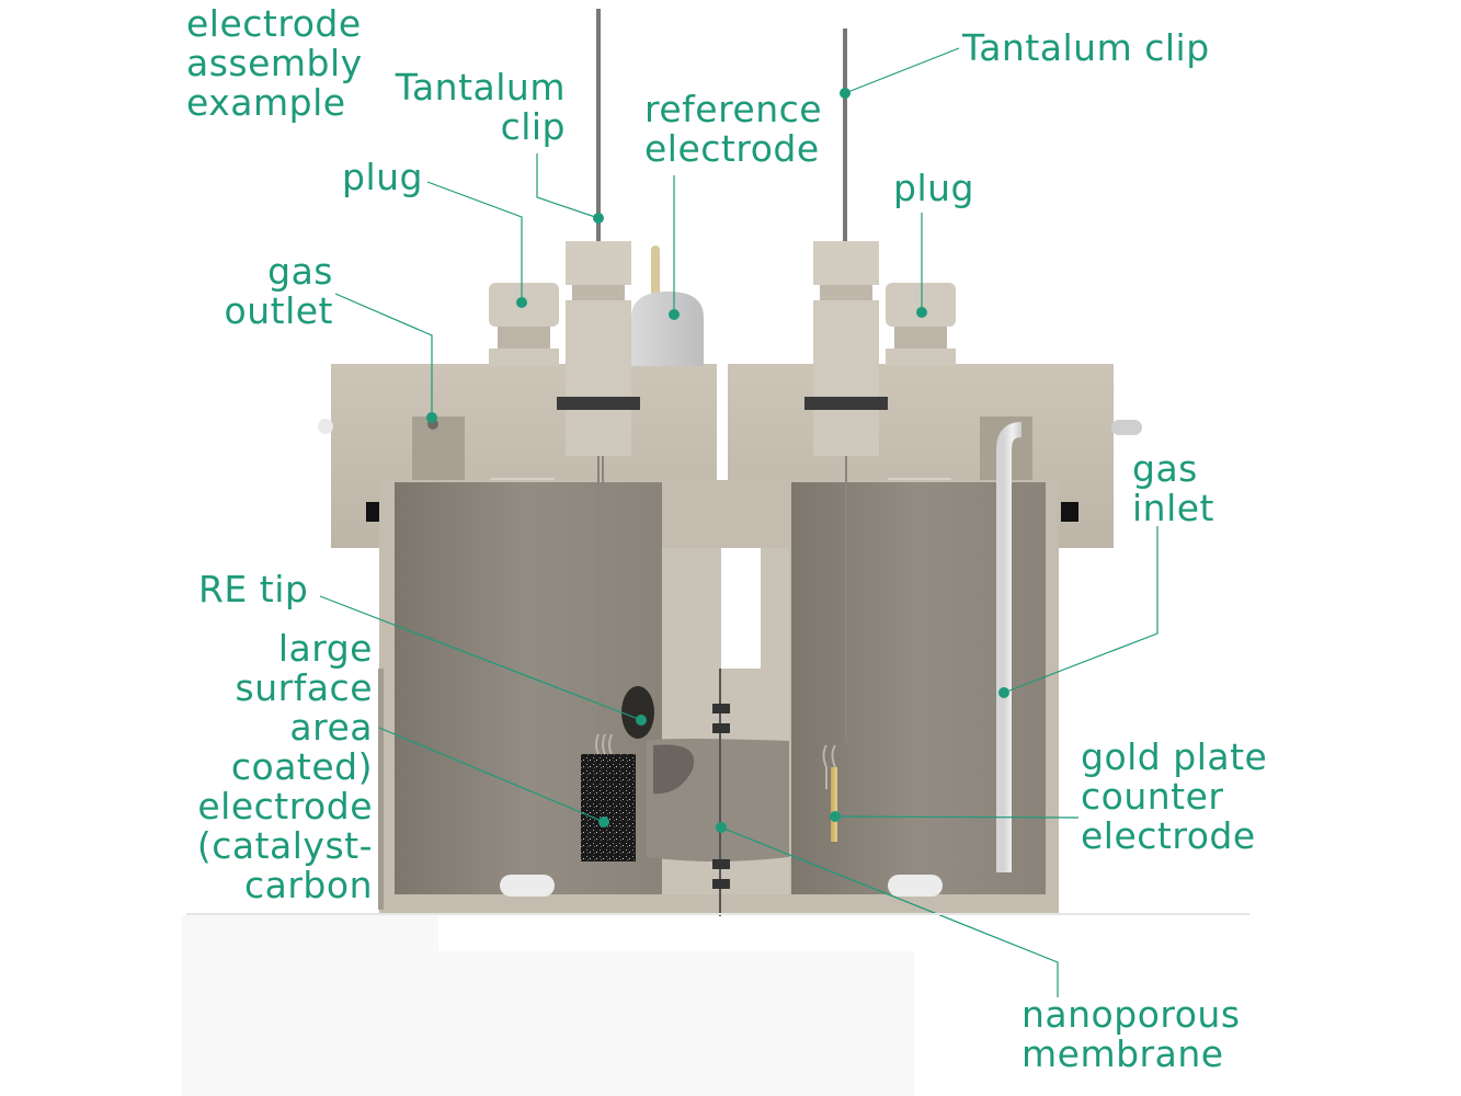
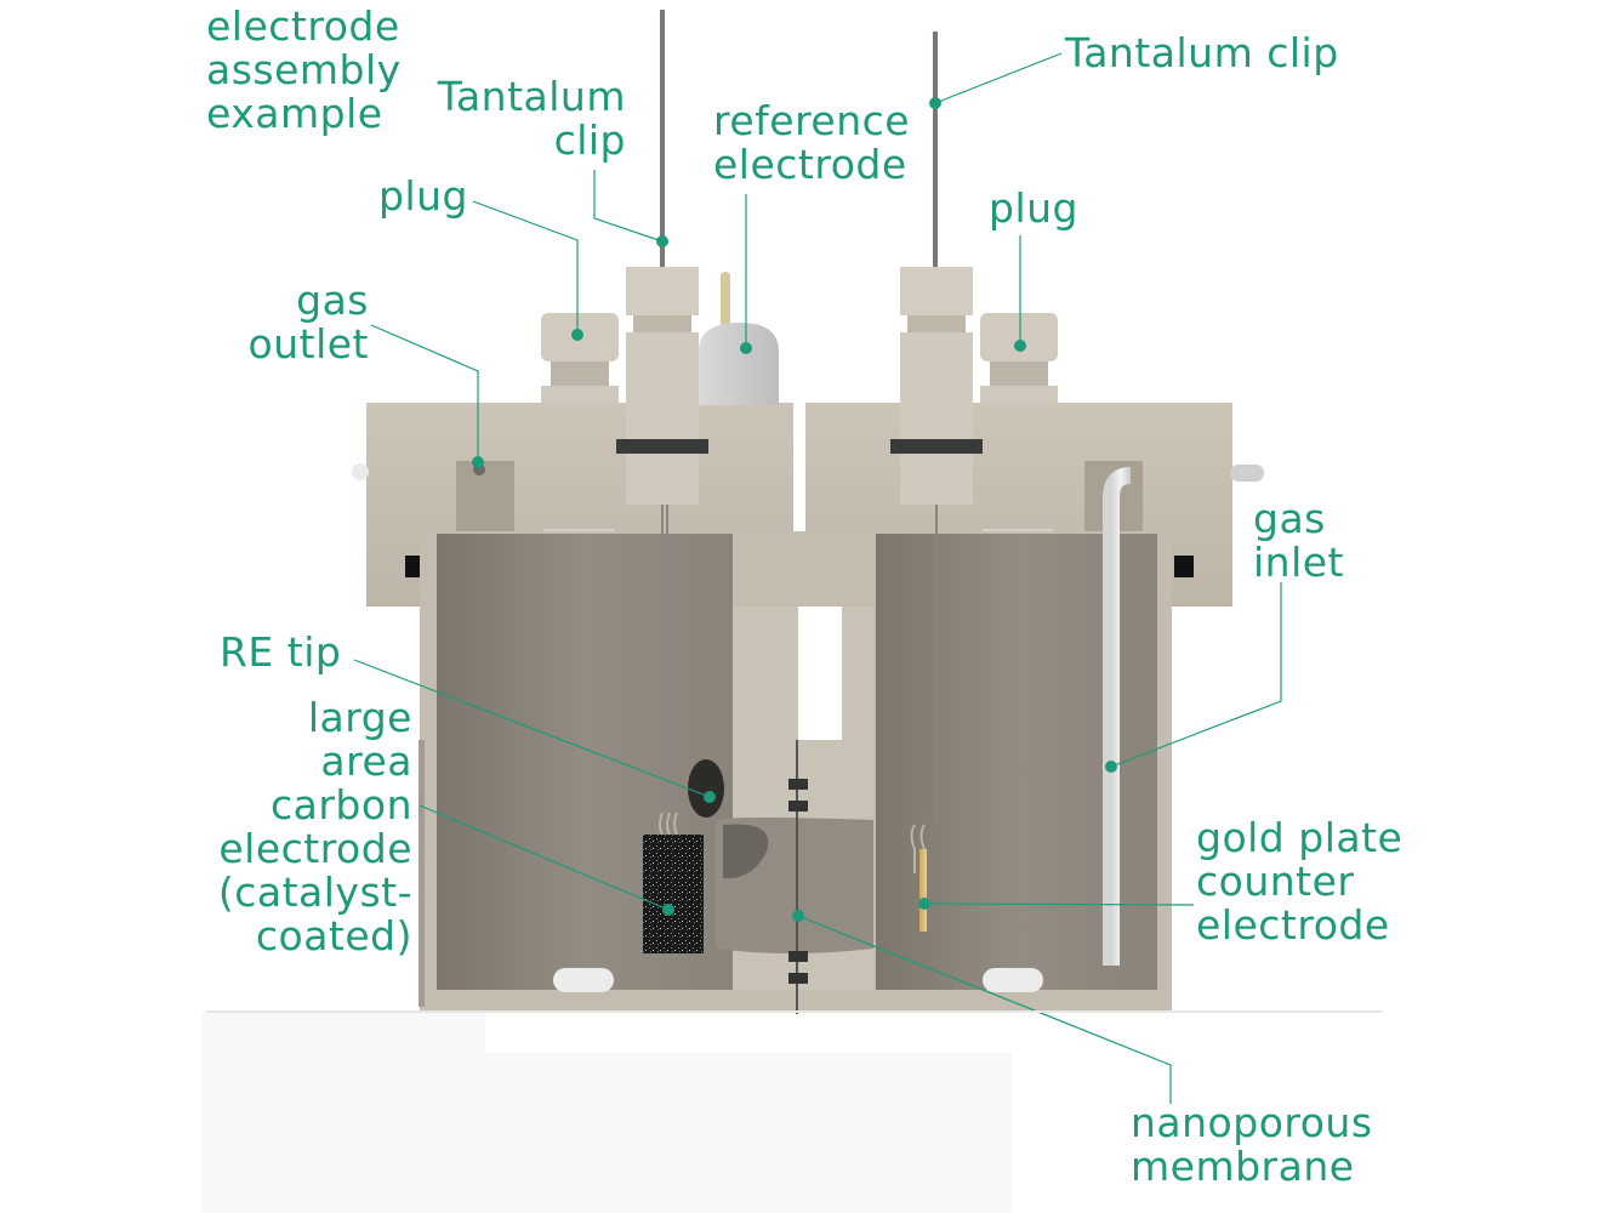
  electrode
  assembly
  example
  Tantalum
  clip
  Tantalum clip
  reference
  electrode
  plug
  plug
  gas
  outlet
  gas
  inlet
  RE tip
  large
- surface
  area
- coated)
+ carbon
  electrode
  (catalyst-
- carbon
+ coated)
  gold plate
  counter
  electrode
  nanoporous
  membrane
